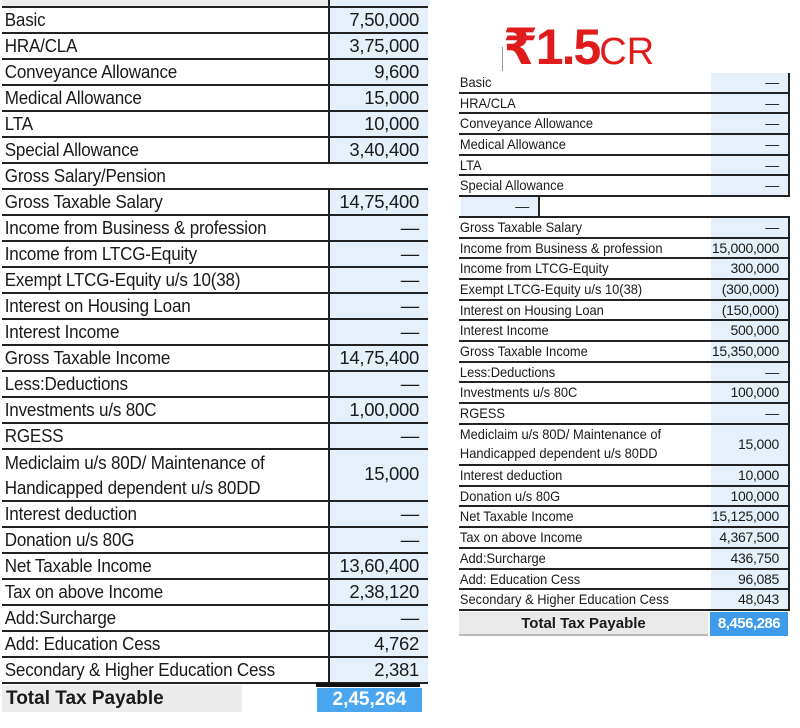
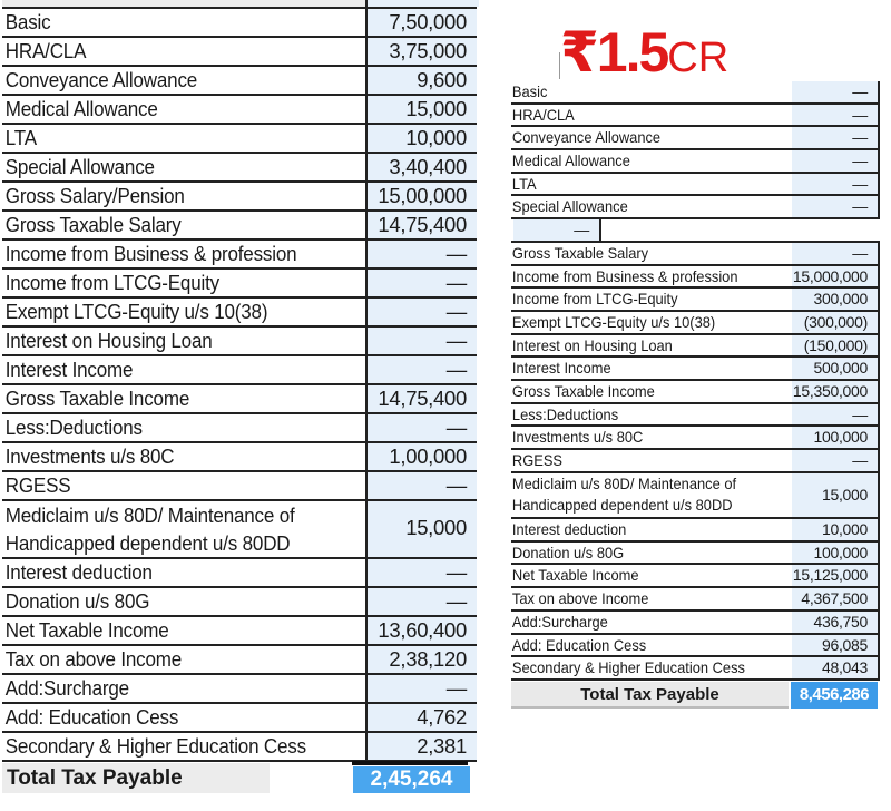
  Basic
  7,50,000
  HRA/CLA
  3,75,000
  Conveyance Allowance
  9,600
  Medical Allowance
  15,000
  LTA
  10,000
  Special Allowance
  3,40,400
  Gross Salary/Pension
+ 15,00,000
  Gross Taxable Salary
  14,75,400
  Income from Business & profession
  —
  Income from LTCG-Equity
  —
  Exempt LTCG-Equity u/s 10(38)
  —
  Interest on Housing Loan
  —
  Interest Income
  —
  Gross Taxable Income
  14,75,400
  Less:Deductions
  —
  Investments u/s 80C
  1,00,000
  RGESS
  —
  Mediclaim u/s 80D/ Maintenance of Handicapped dependent u/s 80DD
  15,000
  Interest deduction
  —
  Donation u/s 80G
  —
  Net Taxable Income
  13,60,400
  Tax on above Income
  2,38,120
  Add:Surcharge
  —
  Add: Education Cess
  4,762
  Secondary & Higher Education Cess
  2,381
  Total Tax Payable
  2,45,264
  ₹1.5CR
  Basic
  —
  HRA/CLA
  —
  Conveyance Allowance
  —
  Medical Allowance
  —
  LTA
  —
  Special Allowance
  —
  —
  Gross Taxable Salary
  —
  Income from Business & profession
  15,000,000
  Income from LTCG-Equity
  300,000
  Exempt LTCG-Equity u/s 10(38)
  (300,000)
  Interest on Housing Loan
  (150,000)
  Interest Income
  500,000
  Gross Taxable Income
  15,350,000
  Less:Deductions
  —
  Investments u/s 80C
  100,000
  RGESS
  —
  Mediclaim u/s 80D/ Maintenance of Handicapped dependent u/s 80DD
  15,000
  Interest deduction
  10,000
  Donation u/s 80G
  100,000
  Net Taxable Income
  15,125,000
  Tax on above Income
  4,367,500
  Add:Surcharge
  436,750
  Add: Education Cess
  96,085
  Secondary & Higher Education Cess
  48,043
  Total Tax Payable
  8,456,286
